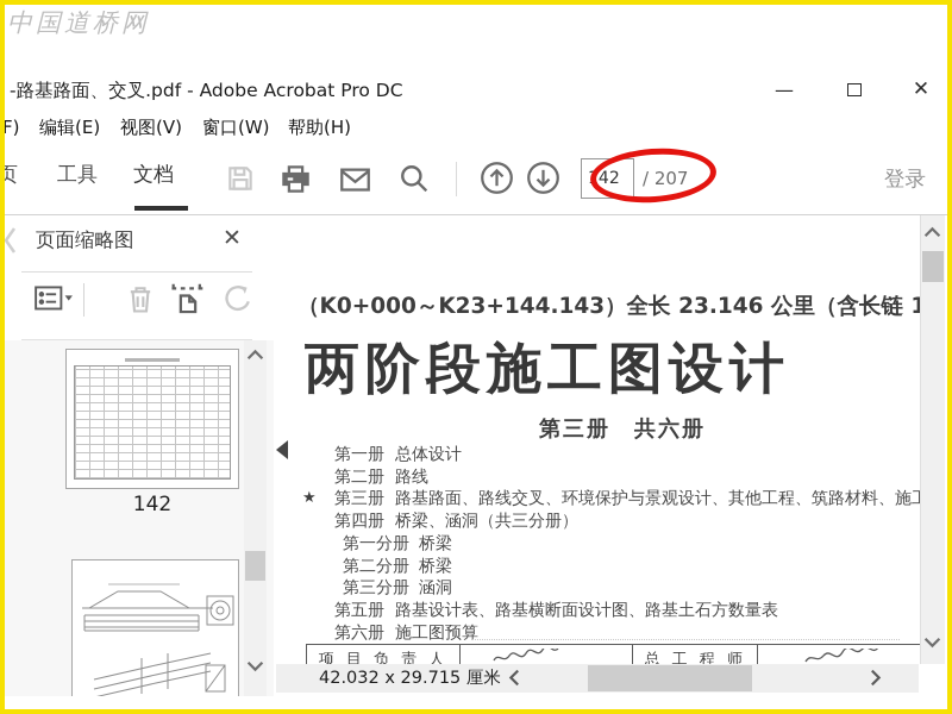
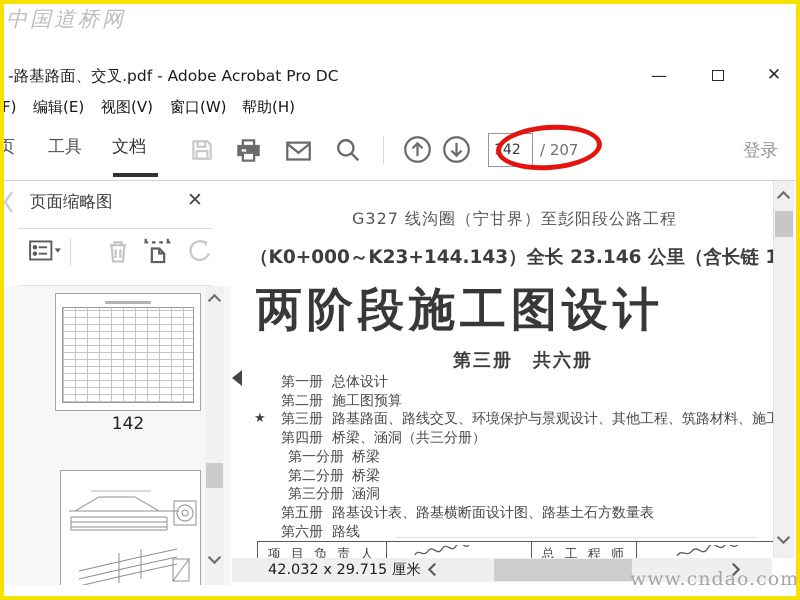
  中国道桥网
  -路基路面、交叉.pdf - Adobe Acrobat Pro DC
  —
  ✕
  F)
  编辑(E)
  视图(V)
  窗口(W)
  帮助(H)
  页
  工具
  文档
  142
  / 207
  登录
  页面缩略图
  ✕
  142
+ G327 线沟圈（宁甘界）至彭阳段公路工程
  （K0+000～K23+144.143）全长 23.146 公里（含长链 1
  两阶段施工图设计
  第三册 共六册
  第一册 总体设计
- 第二册 路线
+ 第二册 施工图预算
  ★
  第三册 路基路面、路线交叉、环境保护与景观设计、其他工程、筑路材料、施
  第四册 桥梁、涵洞（共三分册）
  第一分册 桥梁
  第二分册 桥梁
  第三分册 涵洞
  第五册 路基设计表、路基横断面设计图、路基土石方数量表
- 第六册 施工图预算
+ 第六册 路线
  项 目 负 责 人
  总 工 程 师
  42.032 x 29.715 厘米
+ www.cndao.com
